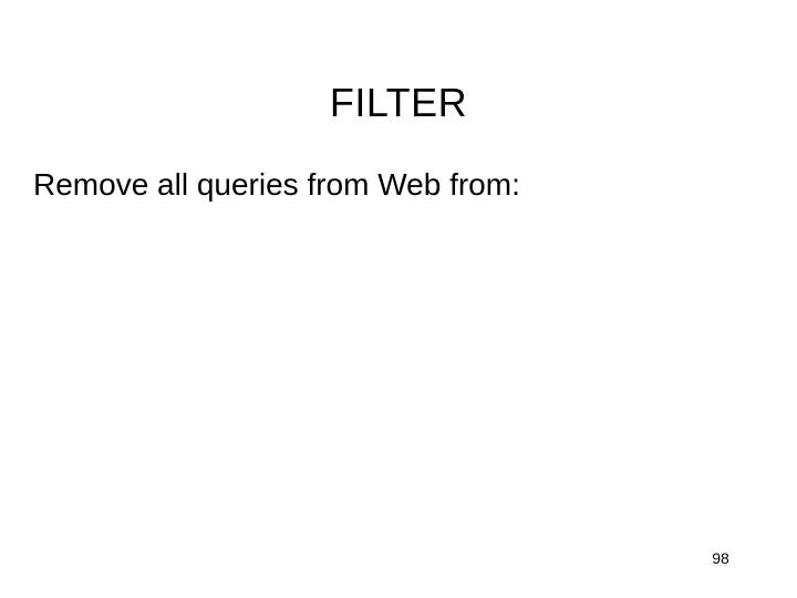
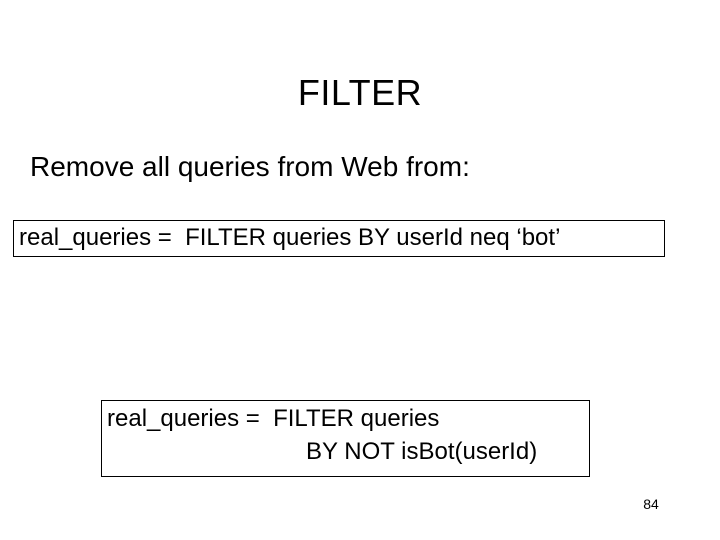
  FILTER
  Remove all queries from Web from:
+ real_queries = FILTER queries BY userId neq ‘bot’
+ real_queries = FILTER queries
+ BY NOT isBot(userId)
- 98
+ 84
